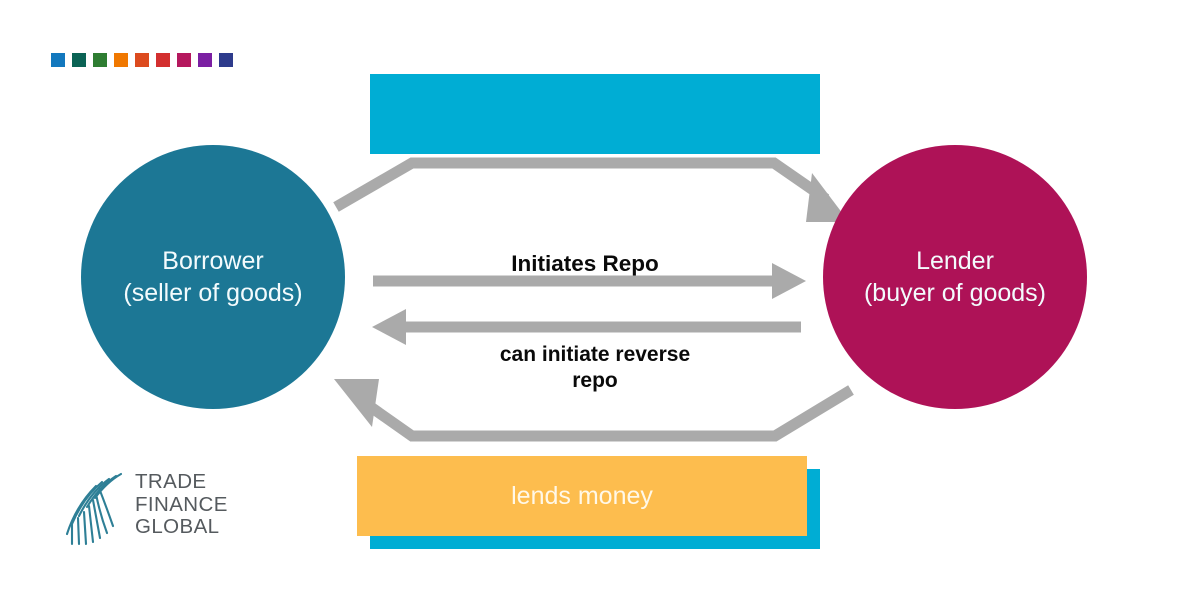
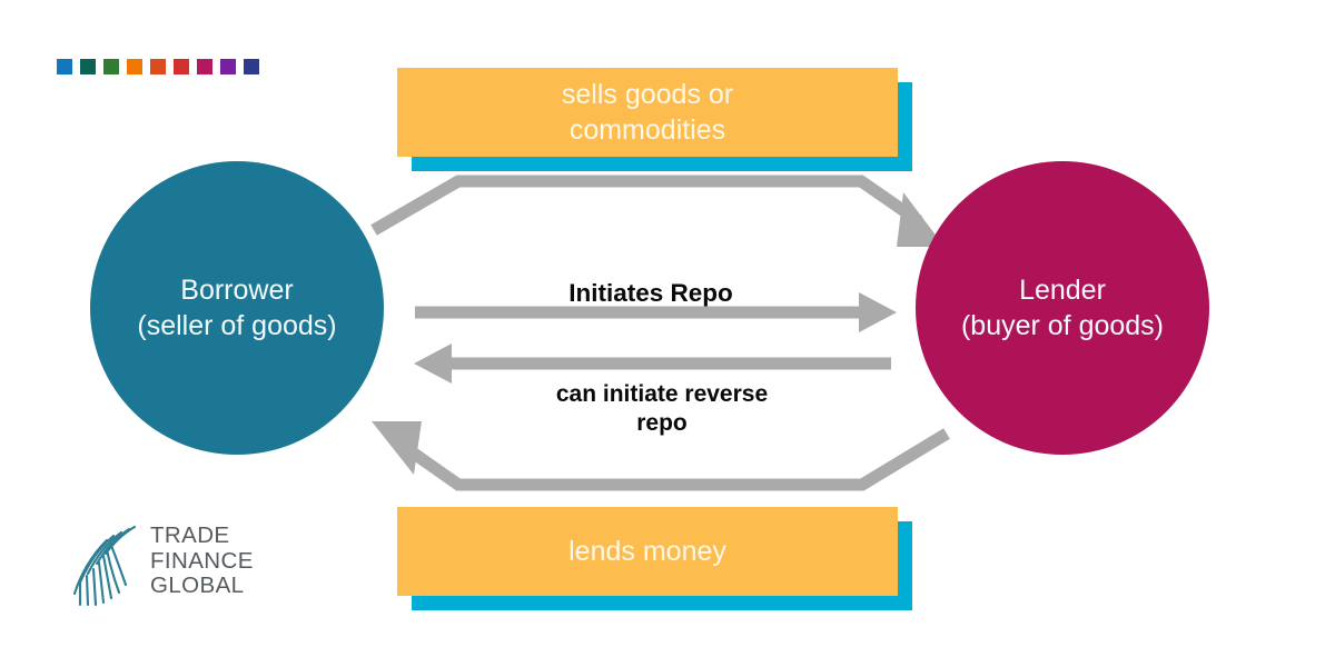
+ sells goods or
+ commodities
  lends money
  Initiates Repo
  can initiate reverse
  repo
  Borrower
  (seller of goods)
  Lender
  (buyer of goods)
  TRADE
  FINANCE
  GLOBAL
